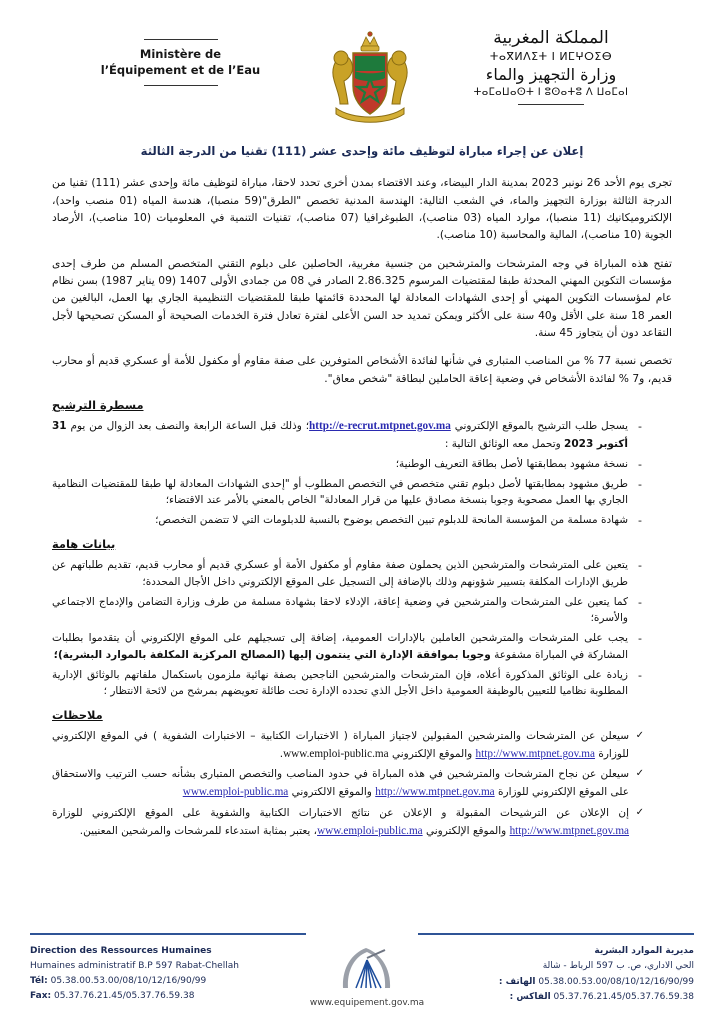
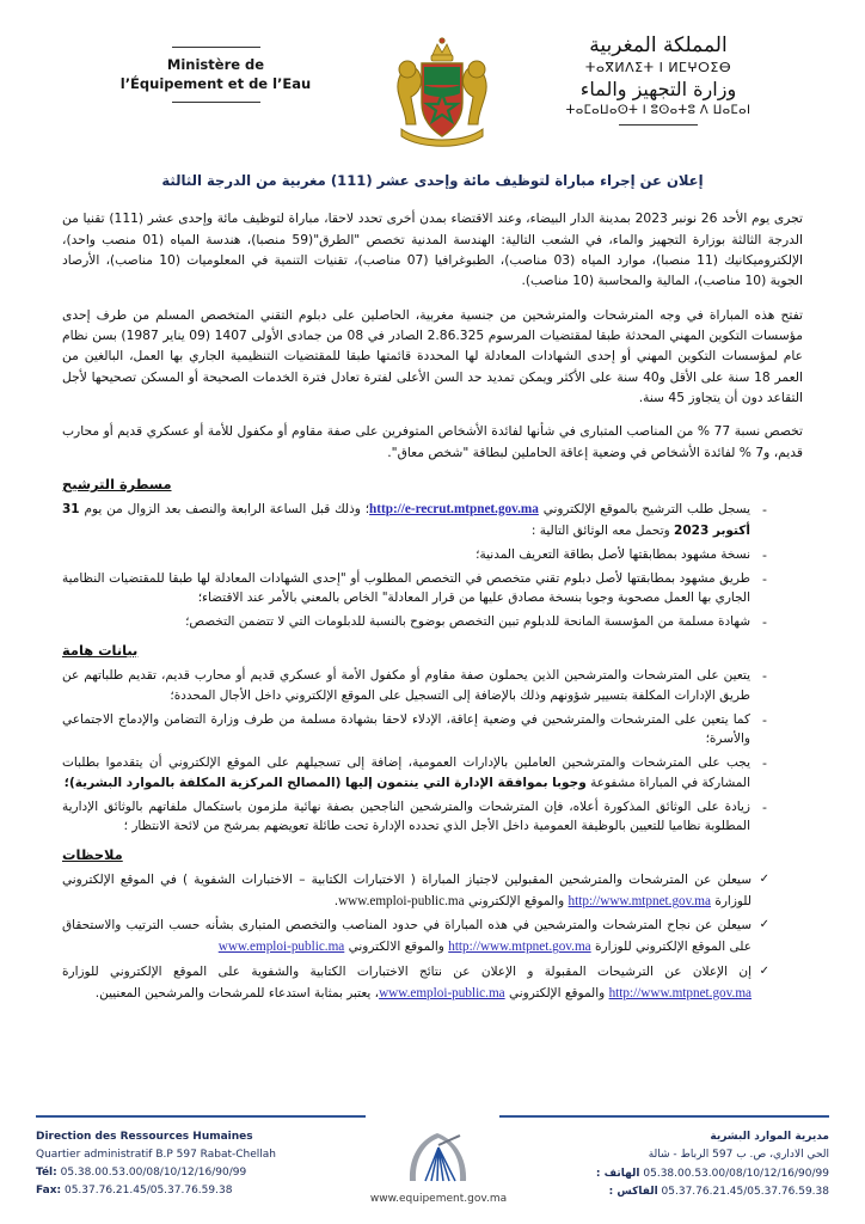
  Ministère de
  l’Équipement et de l’Eau
  المملكة المغربية
  ⵜⴰⴳⵍⴷⵉⵜ ⵏ ⵍⵎⵖⵔⵉⴱ
  وزارة التجهيز والماء
  ⵜⴰⵎⴰⵡⴰⵙⵜ ⵏ ⵓⵙⴰⵜⵓ ⴷ ⵡⴰⵎⴰⵏ
- إعلان عن إجراء مباراة لتوظيف مائة وإحدى عشر (111) تقنيا من الدرجة الثالثة
+ إعلان عن إجراء مباراة لتوظيف مائة وإحدى عشر (111) مغربية من الدرجة الثالثة
  تجرى يوم الأحد 26 نونبر 2023 بمدينة الدار البيضاء، وعند الاقتضاء بمدن أخرى تحدد لاحقا، مباراة لتوظيف مائة وإحدى عشر (111) تقنيا من الدرجة الثالثة بوزارة التجهيز والماء، في الشعب التالية: الهندسة المدنية تخصص "الطرق"(59 منصبا)، هندسة المياه (01 منصب واحد)، الإلكتروميكانيك (11 منصبا)، موارد المياه (03 مناصب)، الطبوغرافيا (07 مناصب)، تقنيات التنمية في المعلوميات (10 مناصب)، الأرصاد الجوية (10 مناصب)، المالية والمحاسبة (10 مناصب).
  تفتح هذه المباراة في وجه المترشحات والمترشحين من جنسية مغربية، الحاصلين على دبلوم التقني المتخصص المسلم من طرف إحدى مؤسسات التكوين المهني المحدثة طبقا لمقتضيات المرسوم 2.86.325 الصادر في 08 من جمادى الأولى 1407 (09 يناير 1987) بسن نظام عام لمؤسسات التكوين المهني أو إحدى الشهادات المعادلة لها المحددة قائمتها طبقا للمقتضيات التنظيمية الجاري بها العمل، البالغين من العمر 18 سنة على الأقل و40 سنة على الأكثر ويمكن تمديد حد السن الأعلى لفترة تعادل فترة الخدمات الصحيحة أو المسكن تصحيحها لأجل التقاعد دون أن يتجاوز 45 سنة.
  تخصص نسبة 77 % من المناصب المتبارى في شأنها لفائدة الأشخاص المتوفرين على صفة مقاوم أو مكفول للأمة أو عسكري قديم أو محارب قديم، و7 % لفائدة الأشخاص في وضعية إعاقة الحاملين لبطاقة "شخص معاق".
  مسطرة الترشيح
  يسجل طلب الترشيح بالموقع الإلكتروني http://e-recrut.mtpnet.gov.ma؛ وذلك قبل الساعة الرابعة والنصف بعد الزوال من يوم 31 أكتوبر 2023 وتحمل معه الوثائق التالية :
- نسخة مشهود بمطابقتها لأصل بطاقة التعريف الوطنية؛
+ نسخة مشهود بمطابقتها لأصل بطاقة التعريف المدنية؛
  طريق مشهود بمطابقتها لأصل دبلوم تقني متخصص في التخصص المطلوب أو "إحدى الشهادات المعادلة لها طبقا للمقتضيات النظامية الجاري بها العمل مصحوبة وجوبا بنسخة مصادق عليها من قرار المعادلة" الخاص بالمعني بالأمر عند الاقتضاء؛
  شهادة مسلمة من المؤسسة المانحة للدبلوم تبين التخصص بوضوح بالنسبة للدبلومات التي لا تتضمن التخصص؛
  بيانات هامة
  يتعين على المترشحات والمترشحين الذين يحملون صفة مقاوم أو مكفول الأمة أو عسكري قديم أو محارب قديم، تقديم طلباتهم عن طريق الإدارات المكلفة بتسيير شؤونهم وذلك بالإضافة إلى التسجيل على الموقع الإلكتروني داخل الأجال المحددة؛
  كما يتعين على المترشحات والمترشحين في وضعية إعاقة، الإدلاء لاحقا بشهادة مسلمة من طرف وزارة التضامن والإدماج الاجتماعي والأسرة؛
  يجب على المترشحات والمترشحين العاملين بالإدارات العمومية، إضافة إلى تسجيلهم على الموقع الإلكتروني أن يتقدموا بطلبات المشاركة في المباراة مشفوعة وجوبا بموافقة الإدارة التي ينتمون إليها (المصالح المركزية المكلفة بالموارد البشرية)؛
  زيادة على الوثائق المذكورة أعلاه، فإن المترشحات والمترشحين الناجحين بصفة نهائية ملزمون باستكمال ملفاتهم بالوثائق الإدارية المطلوبة نظاميا للتعيين بالوظيفة العمومية داخل الأجل الذي تحدده الإدارة تحت طائلة تعويضهم بمرشح من لائحة الانتظار ؛
  ملاحظات
  سيعلن عن المترشحات والمترشحين المقبولين لاجتياز المباراة ( الاختبارات الكتابية – الاختبارات الشفوية ) في الموقع الإلكتروني للوزارة http://www.mtpnet.gov.ma والموقع الإلكتروني www.emploi-public.ma.
  سيعلن عن نجاح المترشحات والمترشحين في هذه المباراة في حدود المناصب والتخصص المتبارى بشأنه حسب الترتيب والاستحقاق على الموقع الإلكتروني للوزارة http://www.mtpnet.gov.ma والموقع الالكتروني www.emploi-public.ma
  إن الإعلان عن الترشيحات المقبولة و الإعلان عن نتائج الاختبارات الكتابية والشفوية على الموقع الإلكتروني للوزارة http://www.mtpnet.gov.ma والموقع الإلكتروني www.emploi-public.ma، يعتبر بمثابة استدعاء للمرشحات والمرشحين المعنيين.
  Direction des Ressources Humaines
- Humaines administratif B.P 597 Rabat-Chellah
+ Quartier administratif B.P 597 Rabat-Chellah
  Tél: 05.38.00.53.00/08/10/12/16/90/99
  Fax: 05.37.76.21.45/05.37.76.59.38
  www.equipement.gov.ma
  مديرية الموارد البشرية
  الحي الاداري، ص. ب 597 الرباط - شالة
  05.38.00.53.00/08/10/12/16/90/99 الهاتف :
  05.37.76.21.45/05.37.76.59.38 الفاكس :
